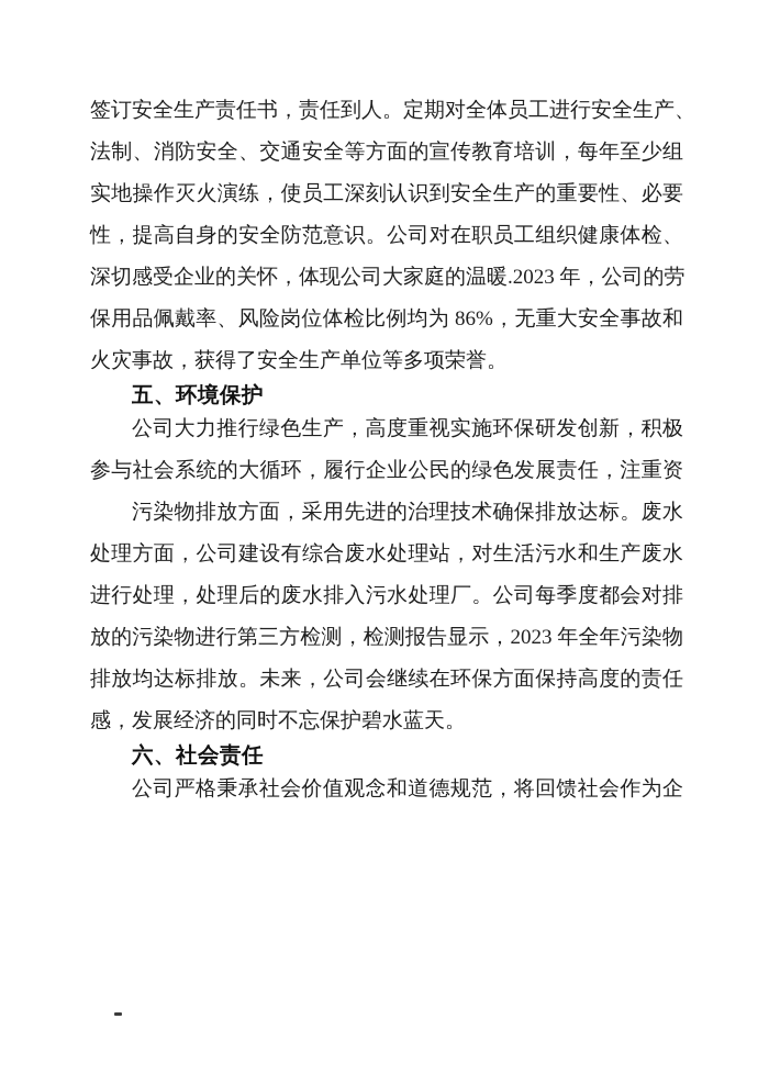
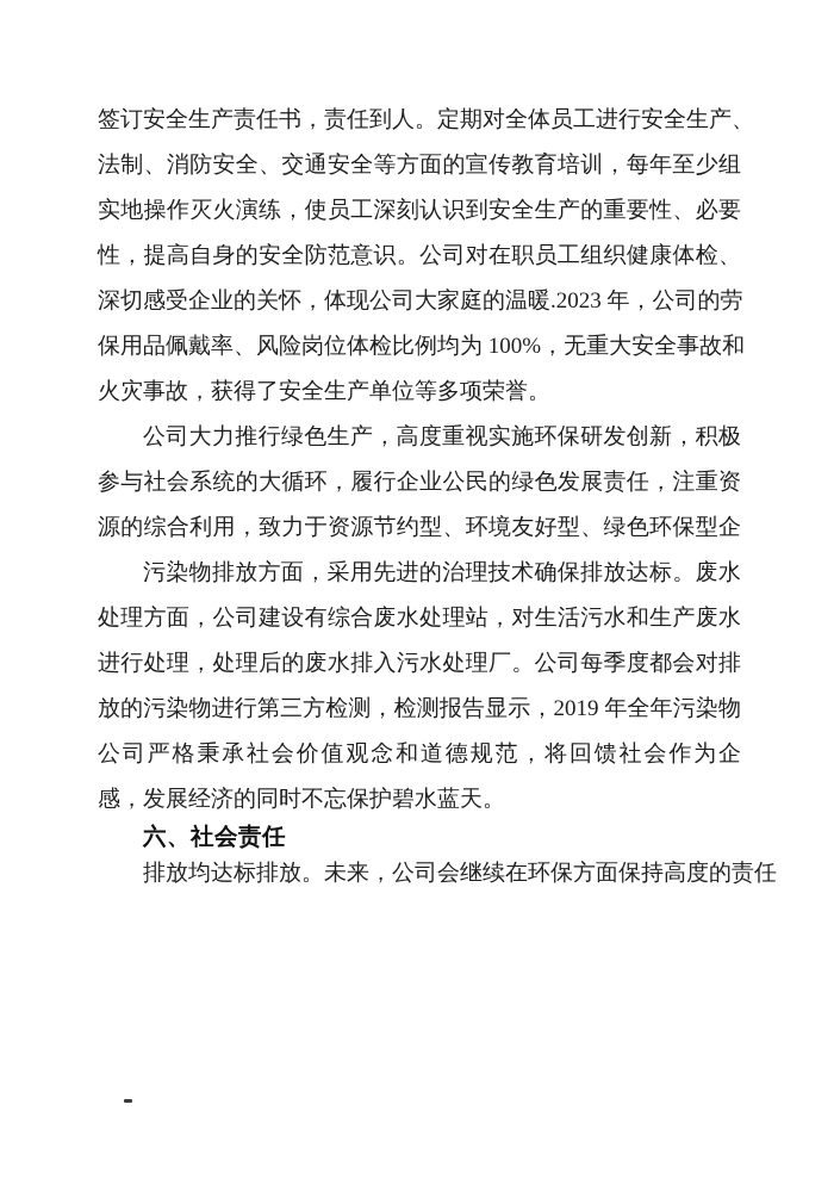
  签订安全生产责任书，责任到人。定期对全体员工进行安全生产、
  法制、消防安全、交通安全等方面的宣传教育培训，每年至少组
  实地操作灭火演练，使员工深刻认识到安全生产的重要性、必要
  性，提高自身的安全防范意识。公司对在职员工组织健康体检、
  深切感受企业的关怀，体现公司大家庭的温暖.2023 年，公司的劳
- 保用品佩戴率、风险岗位体检比例均为 86%，无重大安全事故和
+ 保用品佩戴率、风险岗位体检比例均为 100%，无重大安全事故和
  火灾事故，获得了安全生产单位等多项荣誉。
- 五、环境保护
  公司大力推行绿色生产，高度重视实施环保研发创新，积极
  参与社会系统的大循环，履行企业公民的绿色发展责任，注重资
+ 源的综合利用，致力于资源节约型、环境友好型、绿色环保型企
  污染物排放方面，采用先进的治理技术确保排放达标。废水
  处理方面，公司建设有综合废水处理站，对生活污水和生产废水
  进行处理，处理后的废水排入污水处理厂。公司每季度都会对排
- 放的污染物进行第三方检测，检测报告显示，2023 年全年污染物
+ 放的污染物进行第三方检测，检测报告显示，2019 年全年污染物
- 排放均达标排放。未来，公司会继续在环保方面保持高度的责任
+ 公司严格秉承社会价值观念和道德规范，将回馈社会作为企
  感，发展经济的同时不忘保护碧水蓝天。
  六、社会责任
- 公司严格秉承社会价值观念和道德规范，将回馈社会作为企
+ 排放均达标排放。未来，公司会继续在环保方面保持高度的责任
